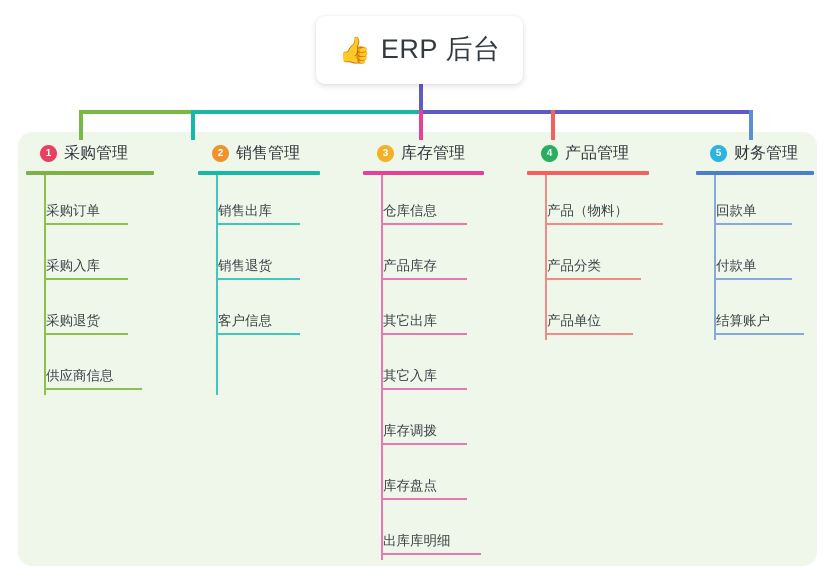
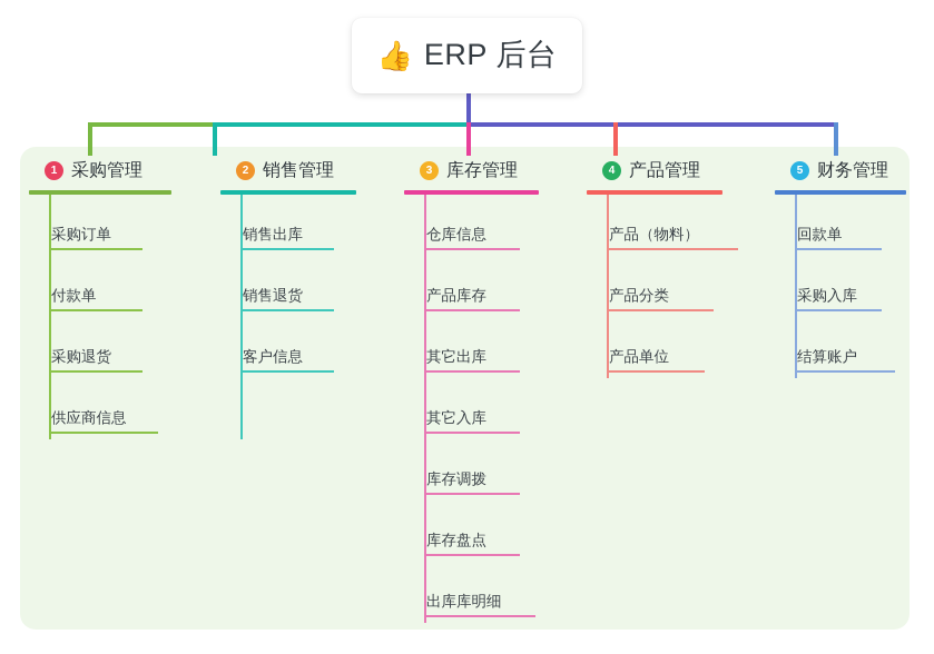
  👍
  ERP 后台
  1
  采购管理
  采购订单
- 采购入库
+ 付款单
  采购退货
  供应商信息
  2
  销售管理
  销售出库
  销售退货
  客户信息
  3
  库存管理
  仓库信息
  产品库存
  其它出库
  其它入库
  库存调拨
  库存盘点
  出库库明细
  4
  产品管理
  产品（物料）
  产品分类
  产品单位
  5
  财务管理
  回款单
- 付款单
+ 采购入库
  结算账户
